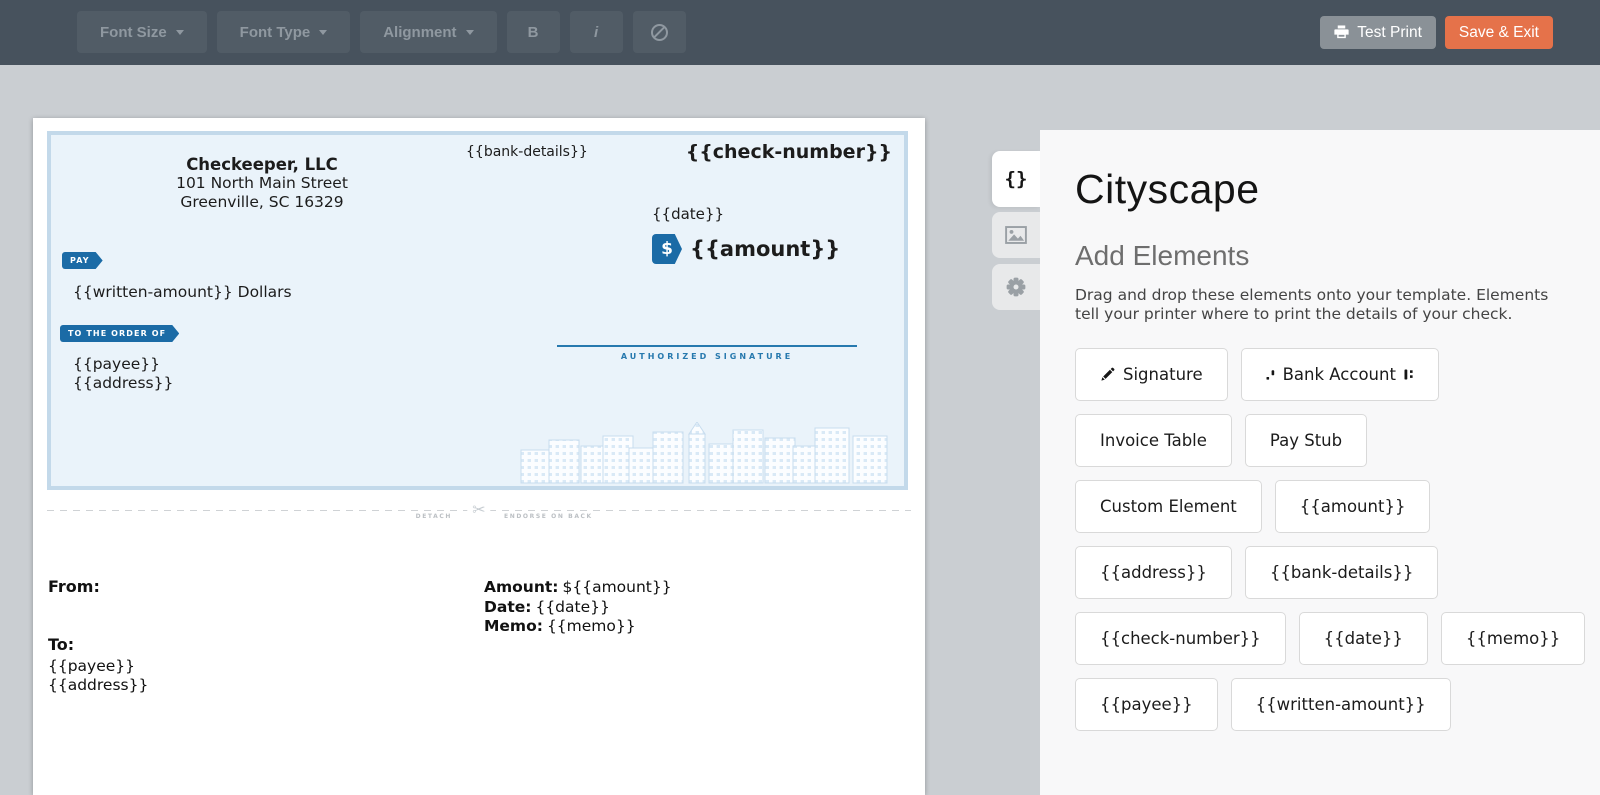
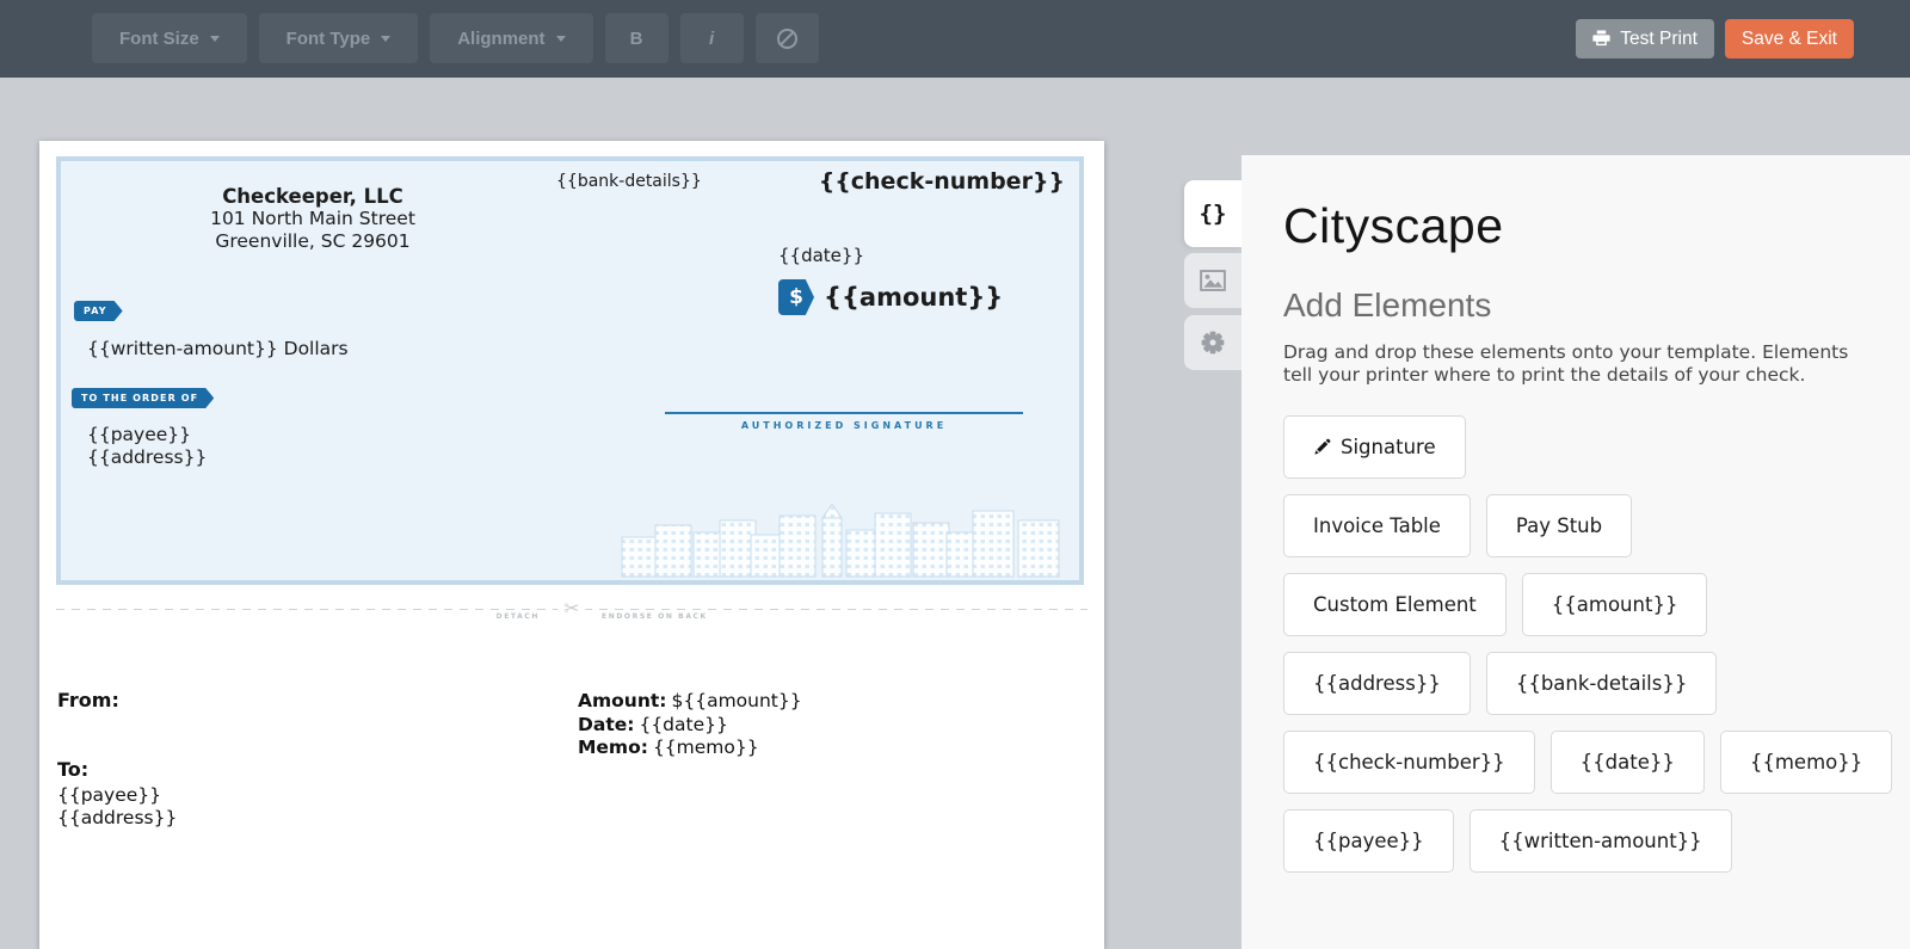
  Font Size
  Font Type
  Alignment
  B
  i
  Test Print
  Save & Exit
  {{bank-details}}
  {{check-number}}
  Checkeeper, LLC
  101 North Main Street
- Greenville, SC 16329
+ Greenville, SC 29601
  {{date}}
  $
  {{amount}}
  PAY
  {{written-amount}} Dollars
  TO THE ORDER OF
  {{payee}}
  {{address}}
  AUTHORIZED SIGNATURE
  ✂
  From:
  To:
  {{payee}}
  {{address}}
  Amount: ${{amount}}
  Date: {{date}}
  Memo: {{memo}}
  {}
  Cityscape
  Add Elements
  Drag and drop these elements onto your template. Elements tell your printer where to print the details of your check.
  Signature
- Bank Account
  Invoice Table
  Pay Stub
  Custom Element
  {{amount}}
  {{address}}
  {{bank-details}}
  {{check-number}}
  {{date}}
  {{memo}}
  {{payee}}
  {{written-amount}}
